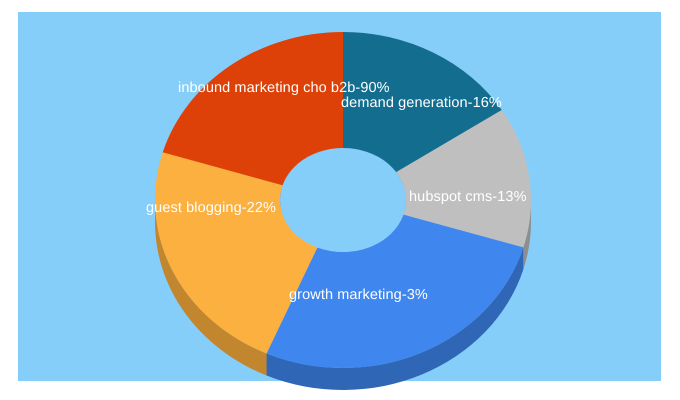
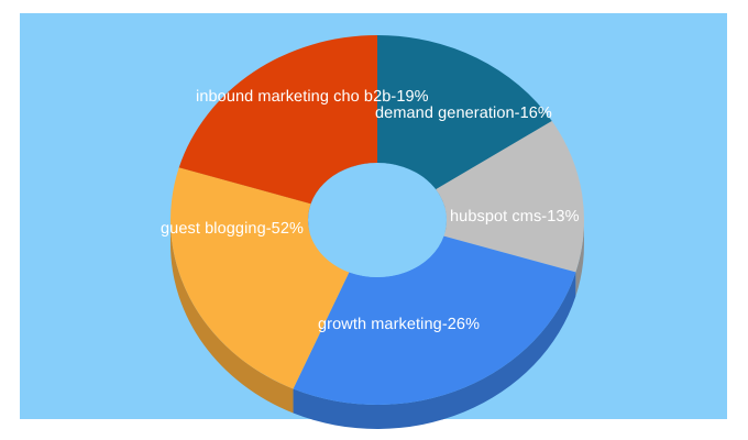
  demand generation-16%
  hubspot cms-13%
- growth marketing-3%
+ growth marketing-26%
- guest blogging-22%
+ guest blogging-52%
- inbound marketing cho b2b-90%
+ inbound marketing cho b2b-19%
